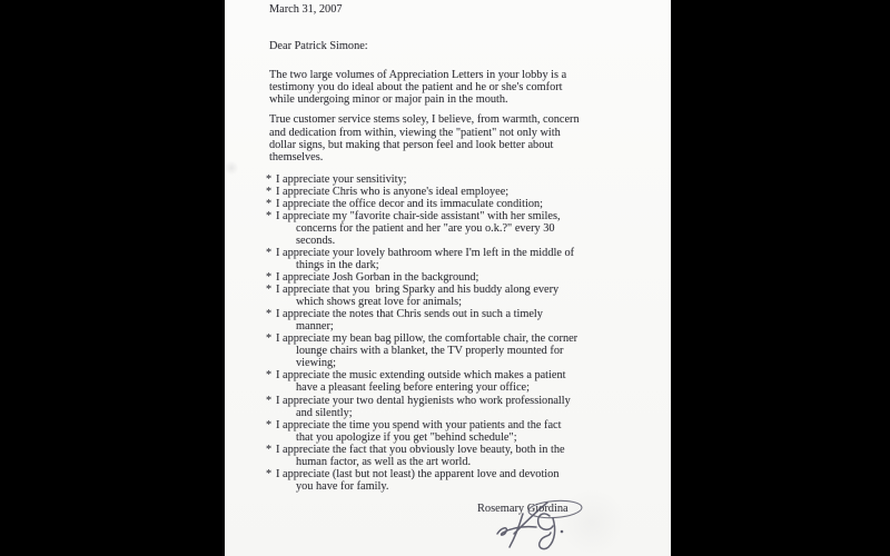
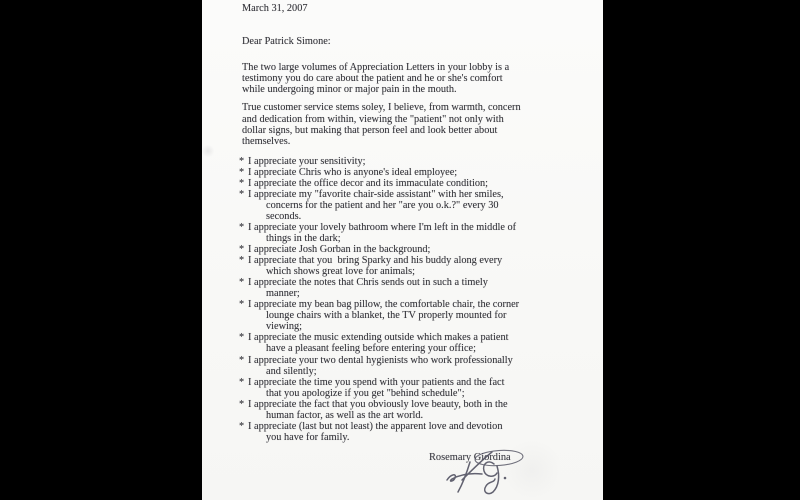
  March 31, 2007
  Dear Patrick Simone:
  The two large volumes of Appreciation Letters in your lobby is a
- testimony you do ideal about the patient and he or she's comfort
+ testimony you do care about the patient and he or she's comfort
  while undergoing minor or major pain in the mouth.
  True customer service stems soley, I believe, from warmth, concern
  and dedication from within, viewing the "patient" not only with
  dollar signs, but making that person feel and look better about
  themselves.
  * I appreciate your sensitivity;
  * I appreciate Chris who is anyone's ideal employee;
  * I appreciate the office decor and its immaculate condition;
  * I appreciate my "favorite chair-side assistant" with her smiles,
  concerns for the patient and her "are you o.k.?" every 30
  seconds.
  * I appreciate your lovely bathroom where I'm left in the middle of
  things in the dark;
  * I appreciate Josh Gorban in the background;
  * I appreciate that you bring Sparky and his buddy along every
  which shows great love for animals;
  * I appreciate the notes that Chris sends out in such a timely
  manner;
  * I appreciate my bean bag pillow, the comfortable chair, the corner
  lounge chairs with a blanket, the TV properly mounted for
  viewing;
  * I appreciate the music extending outside which makes a patient
  have a pleasant feeling before entering your office;
  * I appreciate your two dental hygienists who work professionally
  and silently;
  * I appreciate the time you spend with your patients and the fact
  that you apologize if you get "behind schedule";
  * I appreciate the fact that you obviously love beauty, both in the
  human factor, as well as the art world.
  * I appreciate (last but not least) the apparent love and devotion
  you have for family.
  Rosemary Giordina
